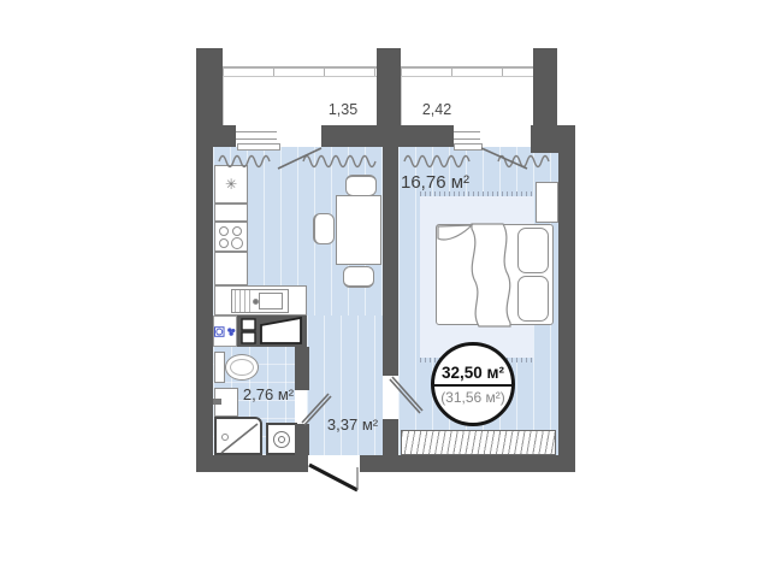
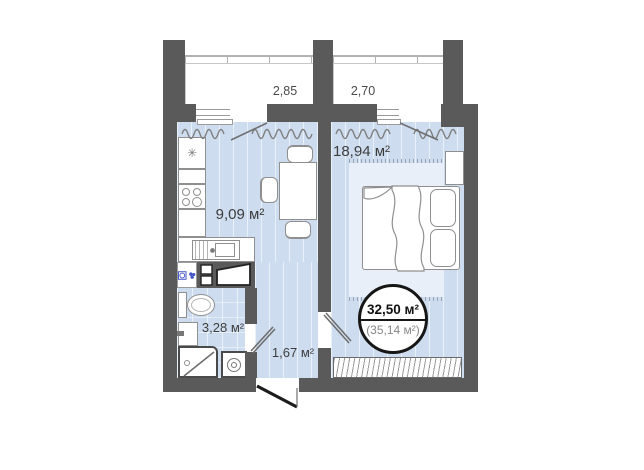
- 1,35
+ 2,85
- 2,42
+ 2,70
  ✳
+ 9,09 м²
- 16,76 м²
+ 18,94 м²
- 2,76 м²
+ 3,28 м²
- 3,37 м²
+ 1,67 м²
  32,50 м²
- (31,56 м²)
+ (35,14 м²)
